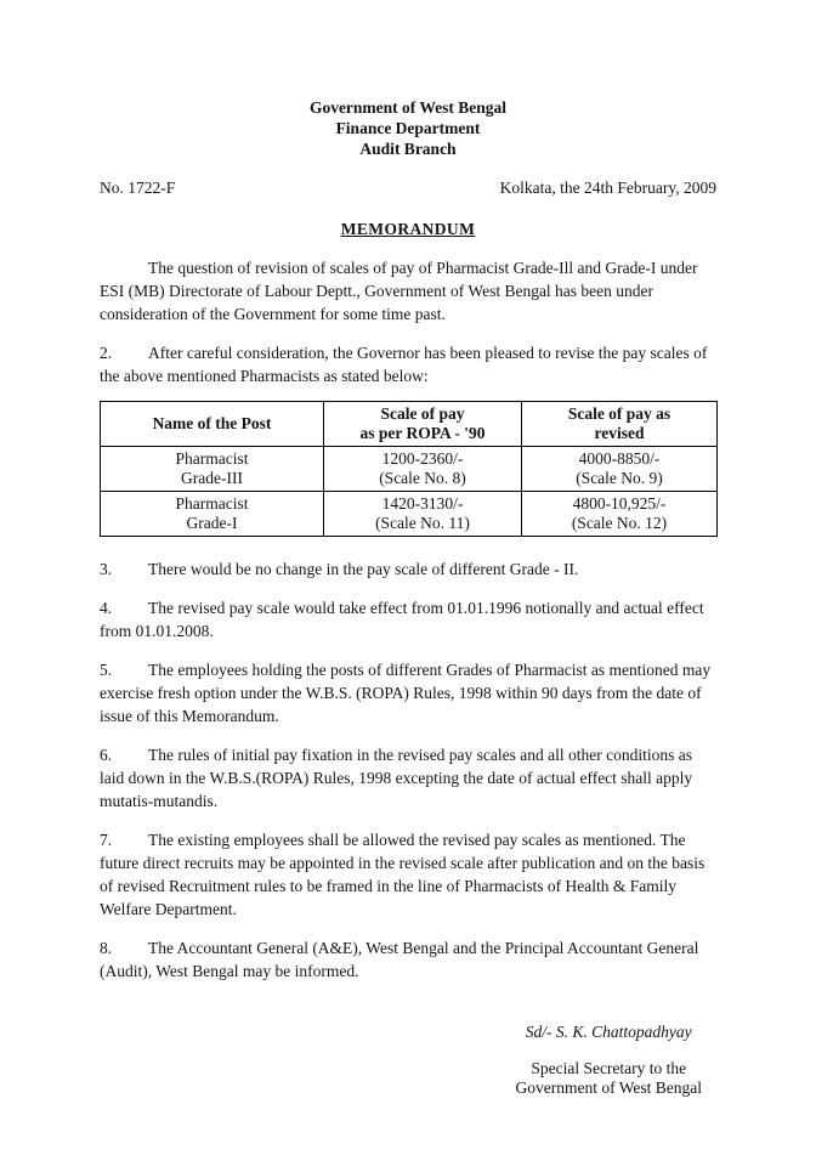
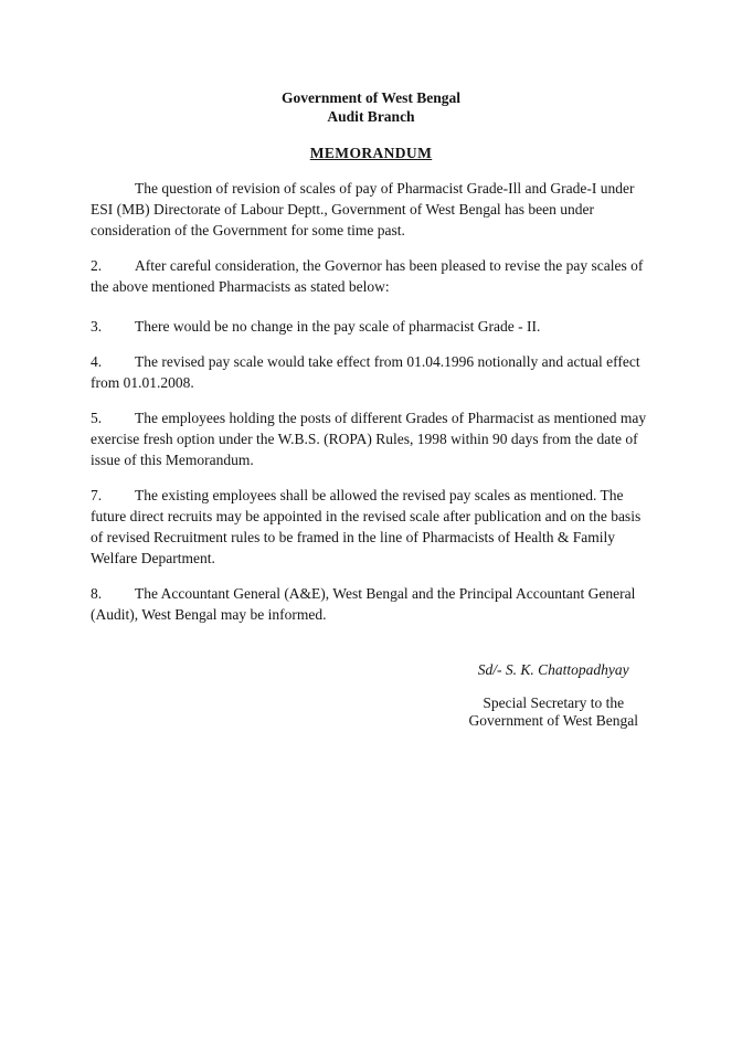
  Government of West Bengal
- Finance Department
  Audit Branch
- No. 1722-F
- Kolkata, the 24th February, 2009
  MEMORANDUM
  The question of revision of scales of pay of Pharmacist Grade-Ill and Grade-I under ESI (MB) Directorate of Labour Deptt., Government of West Bengal has been under consideration of the Government for some time past.
  2.
  After careful consideration, the Governor has been pleased to revise the pay scales of the above mentioned Pharmacists as stated below:
- Name of the Post	Scale of pay as per ROPA - '90	Scale of pay as revised
- Pharmacist Grade-III	1200-2360/- (Scale No. 8)	4000-8850/- (Scale No. 9)
- Pharmacist Grade-I	1420-3130/- (Scale No. 11)	4800-10,925/- (Scale No. 12)
  3.
- There would be no change in the pay scale of different Grade - II.
+ There would be no change in the pay scale of pharmacist Grade - II.
  4.
- The revised pay scale would take effect from 01.01.1996 notionally and actual effect from 01.01.2008.
+ The revised pay scale would take effect from 01.04.1996 notionally and actual effect from 01.01.2008.
  5.
  The employees holding the posts of different Grades of Pharmacist as mentioned may exercise fresh option under the W.B.S. (ROPA) Rules, 1998 within 90 days from the date of issue of this Memorandum.
- 6.
- The rules of initial pay fixation in the revised pay scales and all other conditions as laid down in the W.B.S.(ROPA) Rules, 1998 excepting the date of actual effect shall apply mutatis-mutandis.
  7.
  The existing employees shall be allowed the revised pay scales as mentioned. The future direct recruits may be appointed in the revised scale after publication and on the basis of revised Recruitment rules to be framed in the line of Pharmacists of Health & Family Welfare Department.
  8.
  The Accountant General (A&E), West Bengal and the Principal Accountant General (Audit), West Bengal may be informed.
  Sd/- S. K. Chattopadhyay
  Special Secretary to the
  Government of West Bengal
